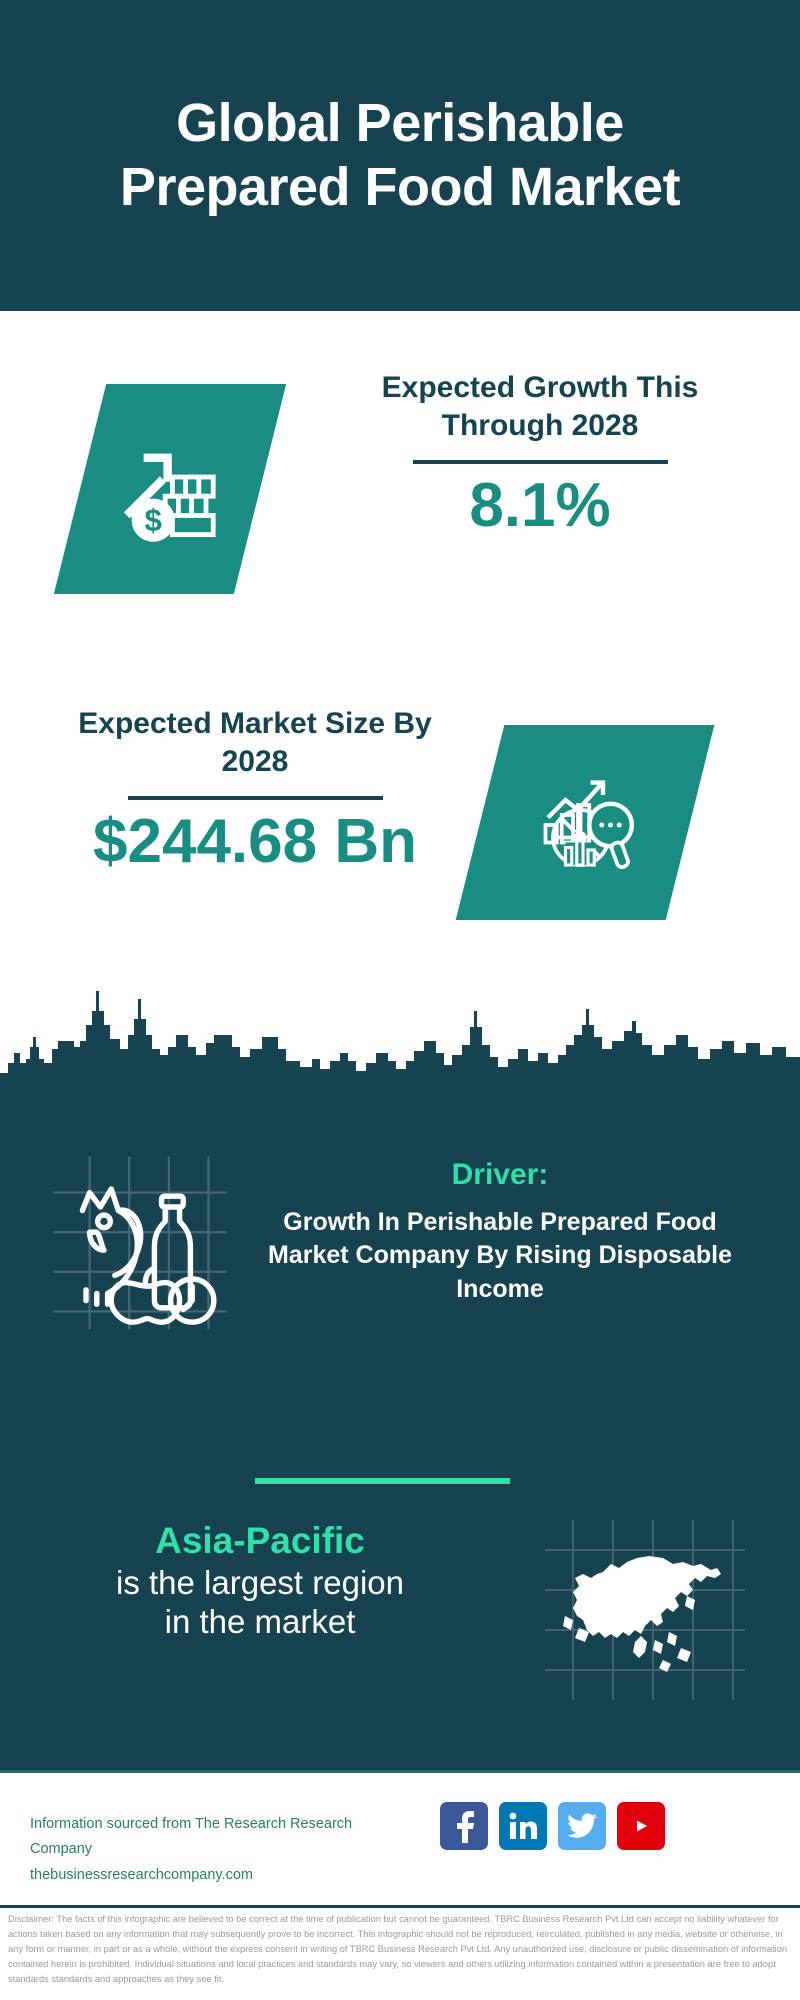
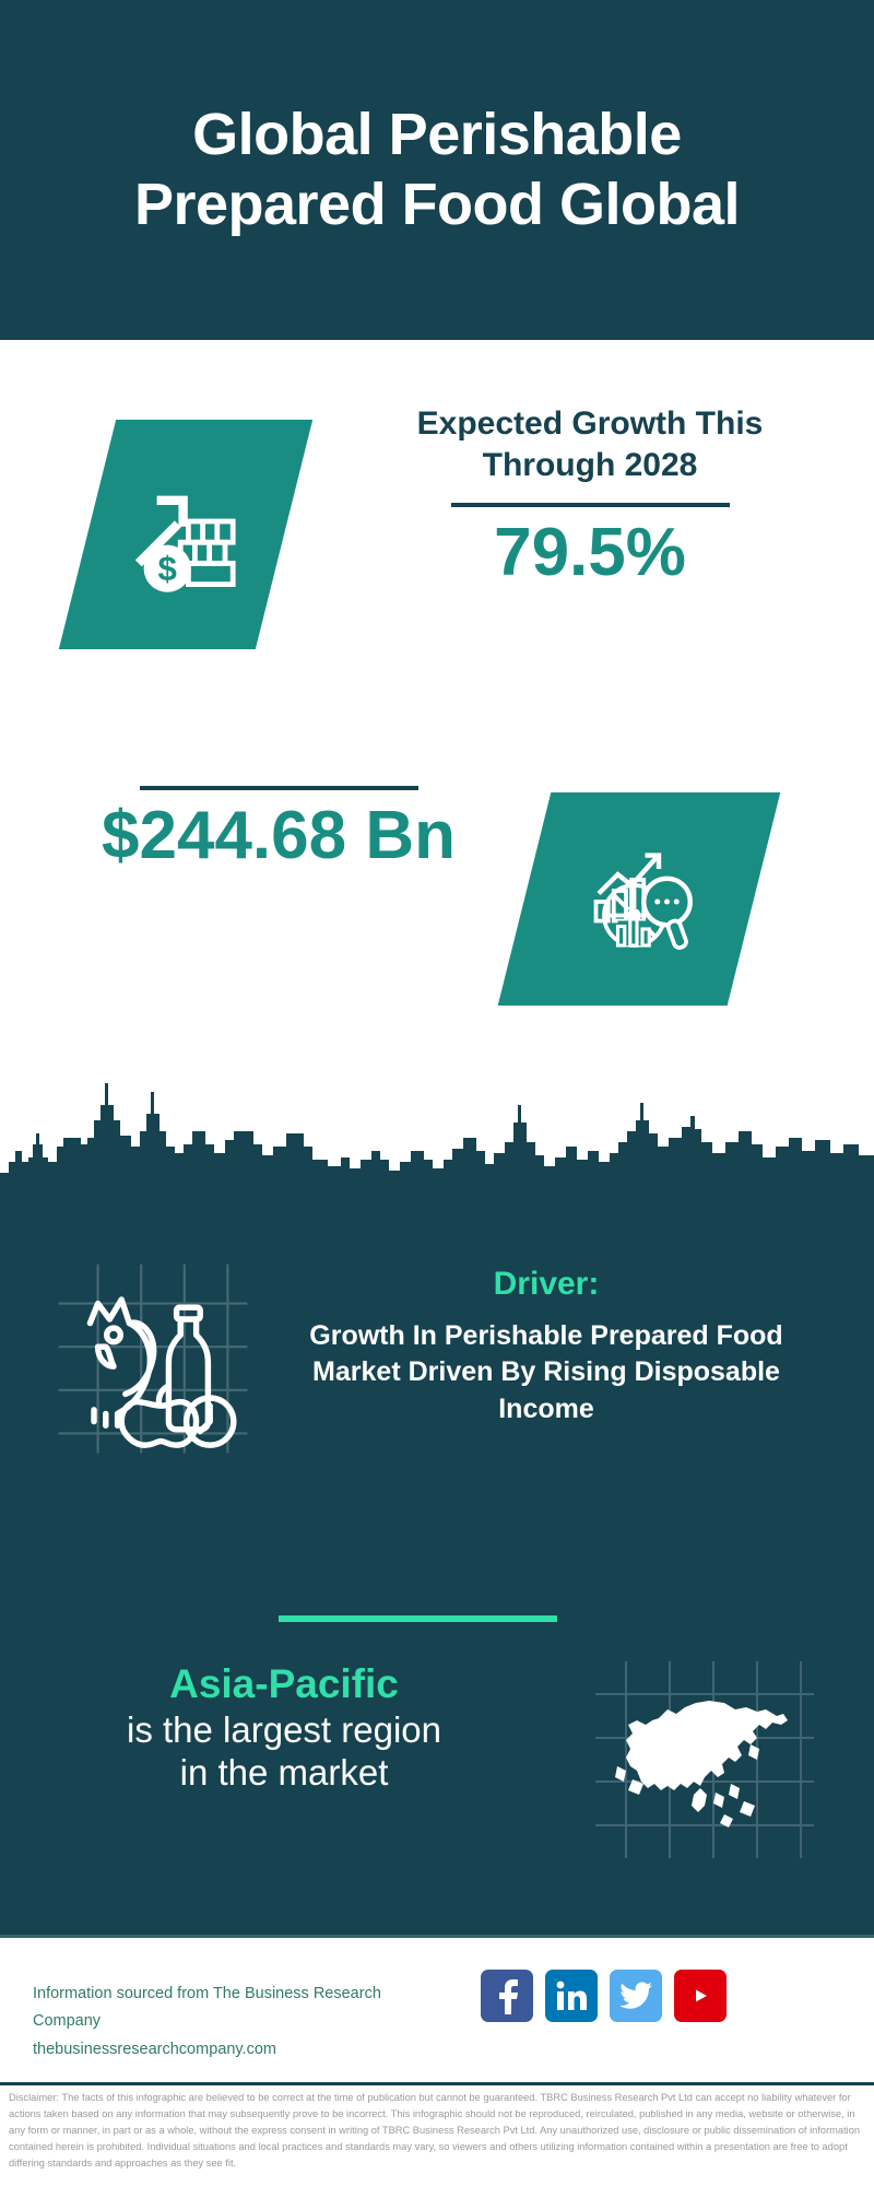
- Global Perishable Prepared Food Market
+ Global Perishable Prepared Food Global
  Expected Growth This Through 2028
- 8.1%
+ 79.5%
- Expected Market Size By 2028
  $244.68 Bn
  Driver:
- Growth In Perishable Prepared Food Market Company By Rising Disposable Income
+ Growth In Perishable Prepared Food Market Driven By Rising Disposable Income
  Asia-Pacific
  is the largest region
  in the market
- Information sourced from The Research Research Company
+ Information sourced from The Business Research Company
  thebusinessresearchcompany.com
- Disclaimer: The facts of this infographic are believed to be correct at the time of publication but cannot be guaranteed. TBRC Business Research Pvt Ltd can accept no liability whatever for actions taken based on any information that may subsequently prove to be incorrect. This infographic should not be reproduced, reirculated, published in any media, website or otherwise, in any form or manner, in part or as a whole, without the express consent in writing of TBRC Business Research Pvt Ltd. Any unauthorized use, disclosure or public dissemination of information contained herein is prohibited. Individual situations and local practices and standards may vary, so viewers and others utilizing information contained within a presentation are free to adopt standards standards and approaches as they see fit.
+ Disclaimer: The facts of this infographic are believed to be correct at the time of publication but cannot be guaranteed. TBRC Business Research Pvt Ltd can accept no liability whatever for actions taken based on any information that may subsequently prove to be incorrect. This infographic should not be reproduced, reirculated, published in any media, website or otherwise, in any form or manner, in part or as a whole, without the express consent in writing of TBRC Business Research Pvt Ltd. Any unauthorized use, disclosure or public dissemination of information contained herein is prohibited. Individual situations and local practices and standards may vary, so viewers and others utilizing information contained within a presentation are free to adopt differing standards and approaches as they see fit.
